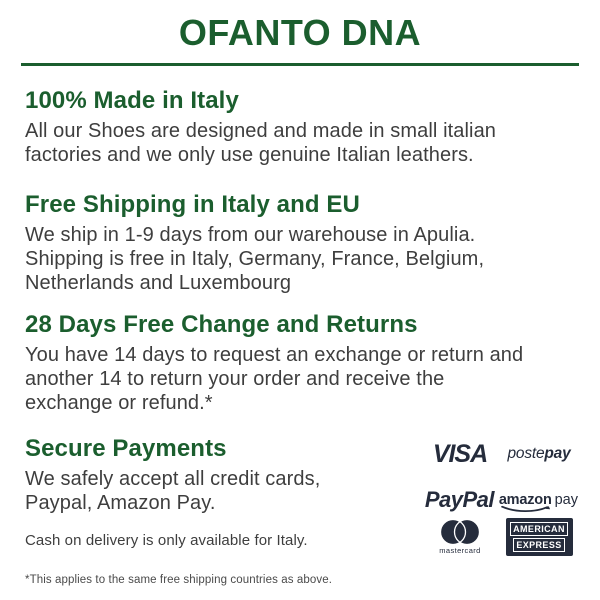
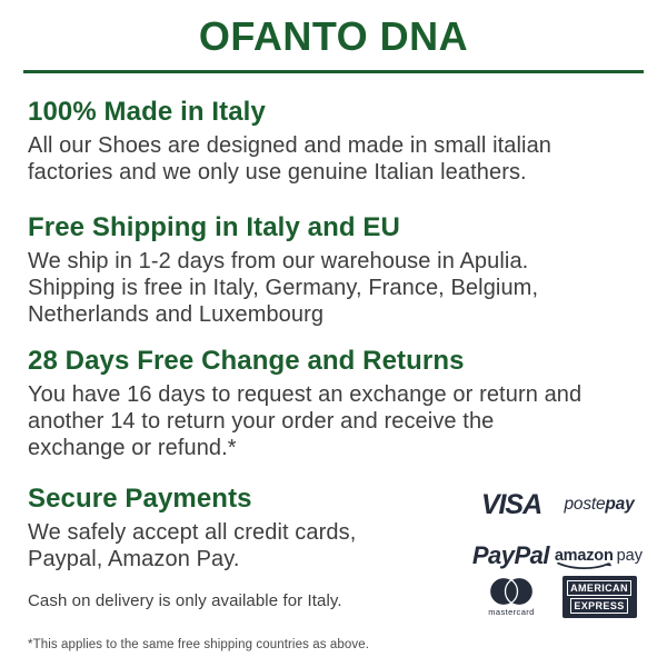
  OFANTO DNA
  100% Made in Italy
  All our Shoes are designed and made in small italian
  factories and we only use genuine Italian leathers.
  Free Shipping in Italy and EU
- We ship in 1-9 days from our warehouse in Apulia.
+ We ship in 1-2 days from our warehouse in Apulia.
  Shipping is free in Italy, Germany, France, Belgium,
  Netherlands and Luxembourg
  28 Days Free Change and Returns
- You have 14 days to request an exchange or return and
+ You have 16 days to request an exchange or return and
  another 14 to return your order and receive the
  exchange or refund.*
  Secure Payments
  We safely accept all credit cards,
  Paypal, Amazon Pay.
  Cash on delivery is only available for Italy.
  VISA
  postepay
  PayPal
  amazon pay
  mastercard
  AMERICAN
  EXPRESS
  *This applies to the same free shipping countries as above.
